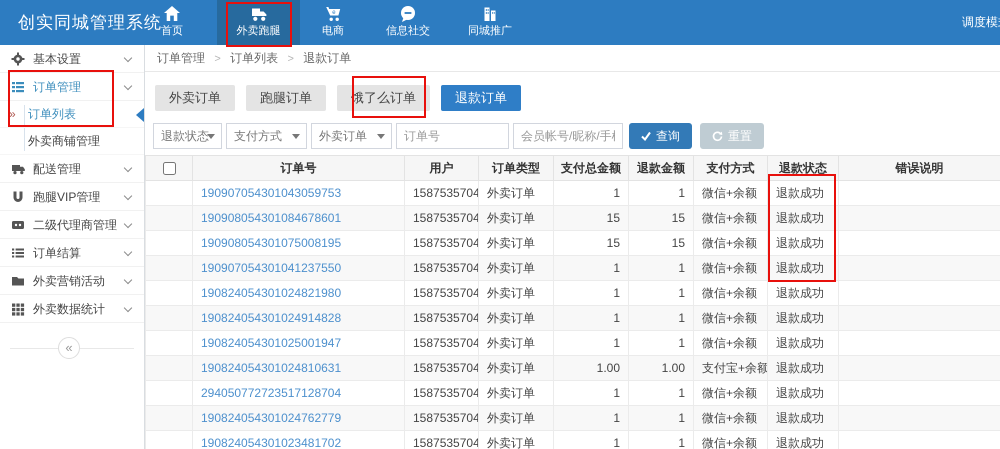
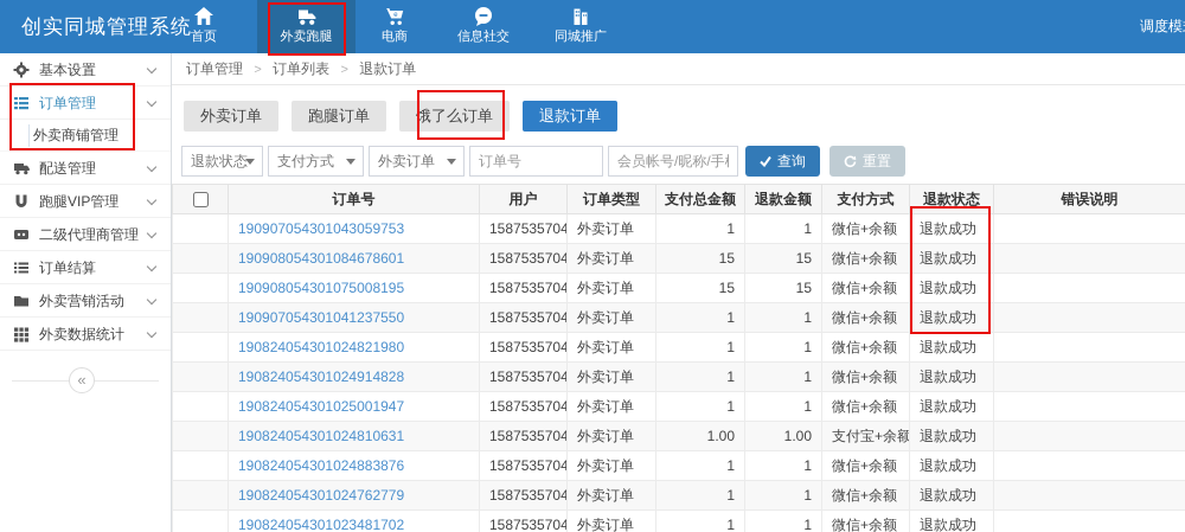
  创实同城管理系统
  首页
  外卖跑腿
  电商
  信息社交
  同城推广
  调度模
  基本设置
  订单管理
- »
- 订单列表
  外卖商铺管理
  配送管理
  跑腿VIP管理
  二级代理商管理
  订单结算
  外卖营销活动
  外卖数据统计
  «
  订单管理 > 订单列表 > 退款订单
  外卖订单
  跑腿订单
  饿了么订单
  退款订单
  退款状态
  支付方式
  外卖订单
  订单号
  会员帐号/昵称/手
  查询
  重置
  	订单号	用户	订单类型	支付总金额	退款金额	支付方式	退款状态	错误说明
  	190907054301043059753	1587535704	外卖订单	1	1	微信+余额	退款成功
  	190908054301084678601	1587535704	外卖订单	15	15	微信+余额	退款成功
  	190908054301075008195	1587535704	外卖订单	15	15	微信+余额	退款成功
  	190907054301041237550	1587535704	外卖订单	1	1	微信+余额	退款成功
  	190824054301024821980	1587535704	外卖订单	1	1	微信+余额	退款成功
  	190824054301024914828	1587535704	外卖订单	1	1	微信+余额	退款成功
  	190824054301025001947	1587535704	外卖订单	1	1	微信+余额	退款成功
  	190824054301024810631	1587535704	外卖订单	1.00	1.00	支付宝+余额	退款成功
- 	294050772723517128704	1587535704	外卖订单	1	1	微信+余额	退款成功
+ 	190824054301024883876	1587535704	外卖订单	1	1	微信+余额	退款成功
  	190824054301024762779	1587535704	外卖订单	1	1	微信+余额	退款成功
  	190824054301023481702	1587535704	外卖订单	1	1	微信+余额	退款成功
